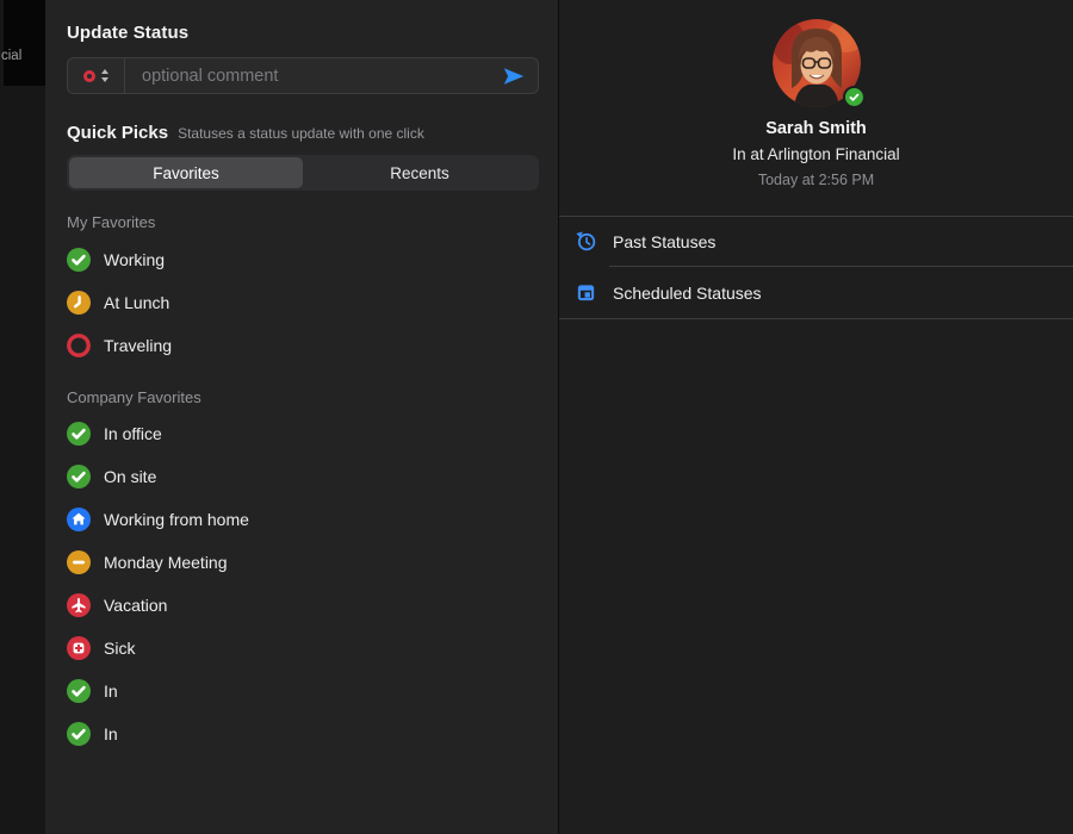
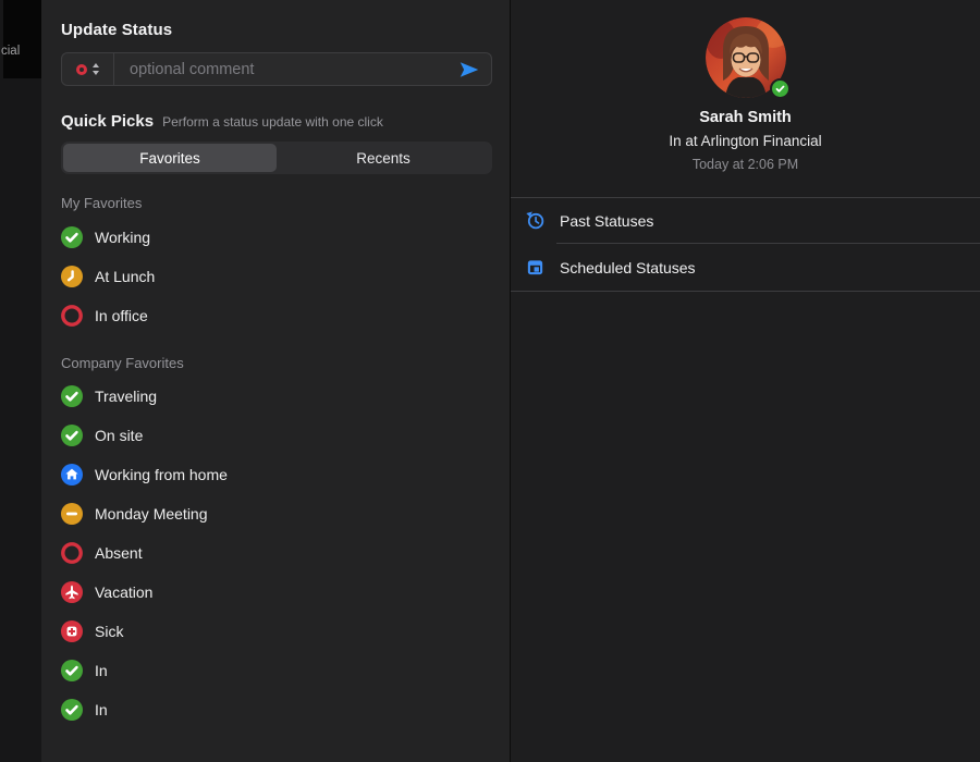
  cial
  Update Status
  optional comment
  Quick Picks
- Statuses a status update with one click
+ Perform a status update with one click
  Favorites
  Recents
  My Favorites
  Working
  At Lunch
- Traveling
+ In office
  Company Favorites
- In office
+ Traveling
  On site
  Working from home
  Monday Meeting
+ Absent
  Vacation
  Sick
  In
  In
  Sarah Smith
  In at Arlington Financial
- Today at 2:56 PM
+ Today at 2:06 PM
  Past Statuses
  Scheduled Statuses
